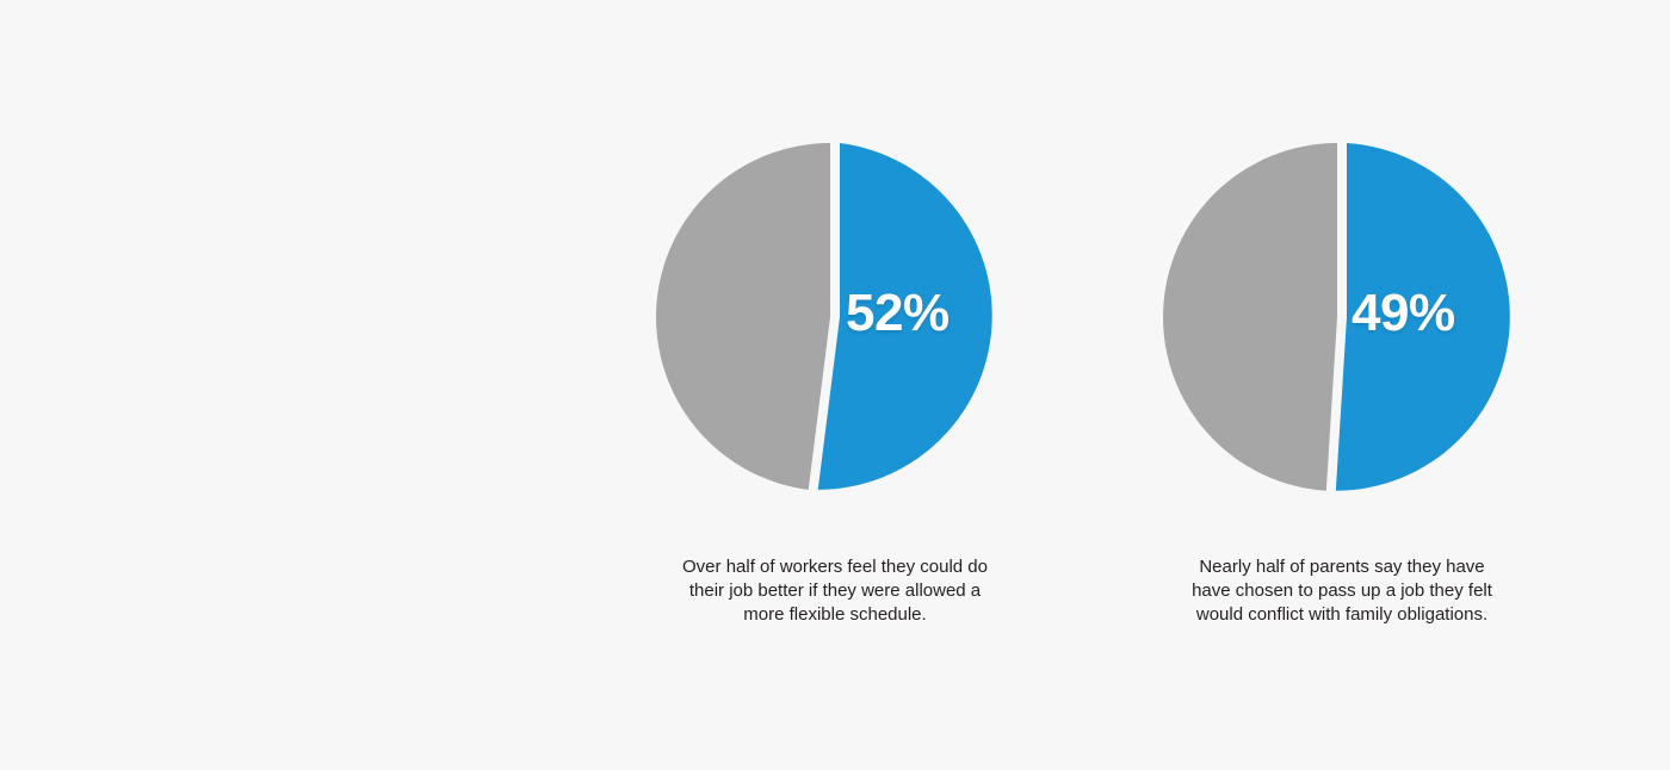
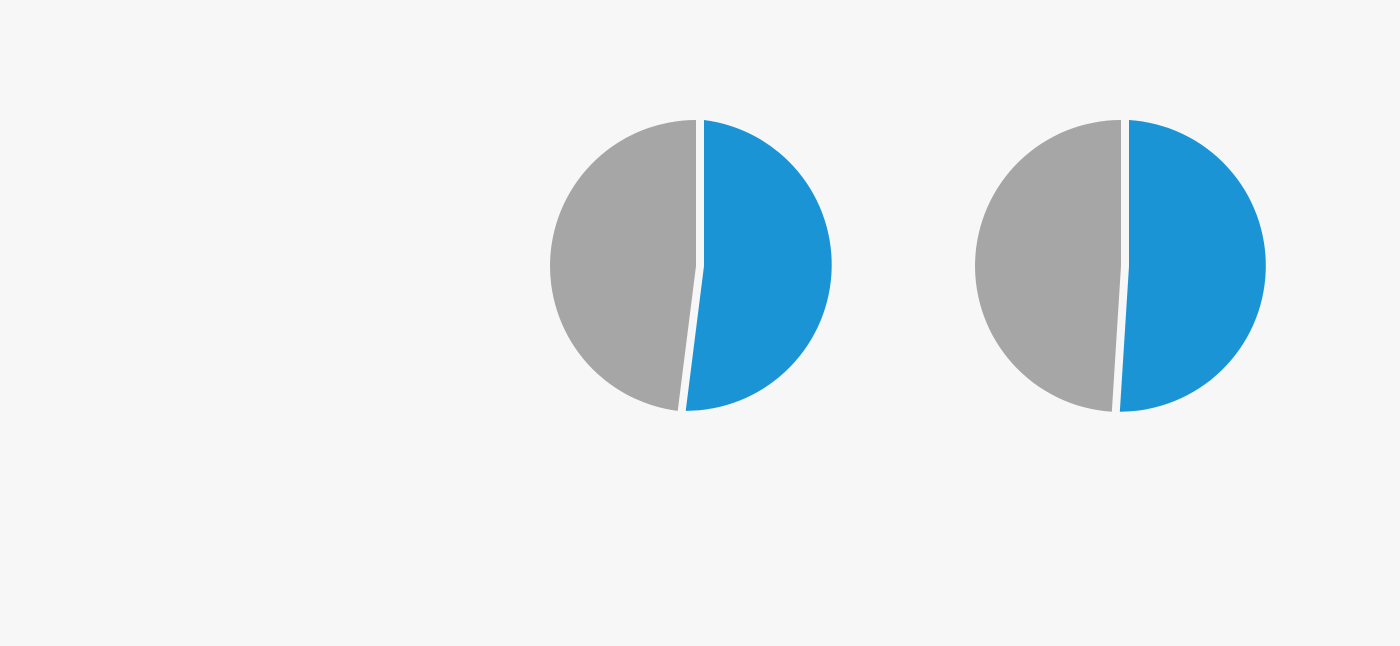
- 52%
- Over half of workers feel they could do their job better if they were allowed a more flexible schedule.
- 49%
- Nearly half of parents say they have have chosen to pass up a job they felt would conflict with family obligations.
